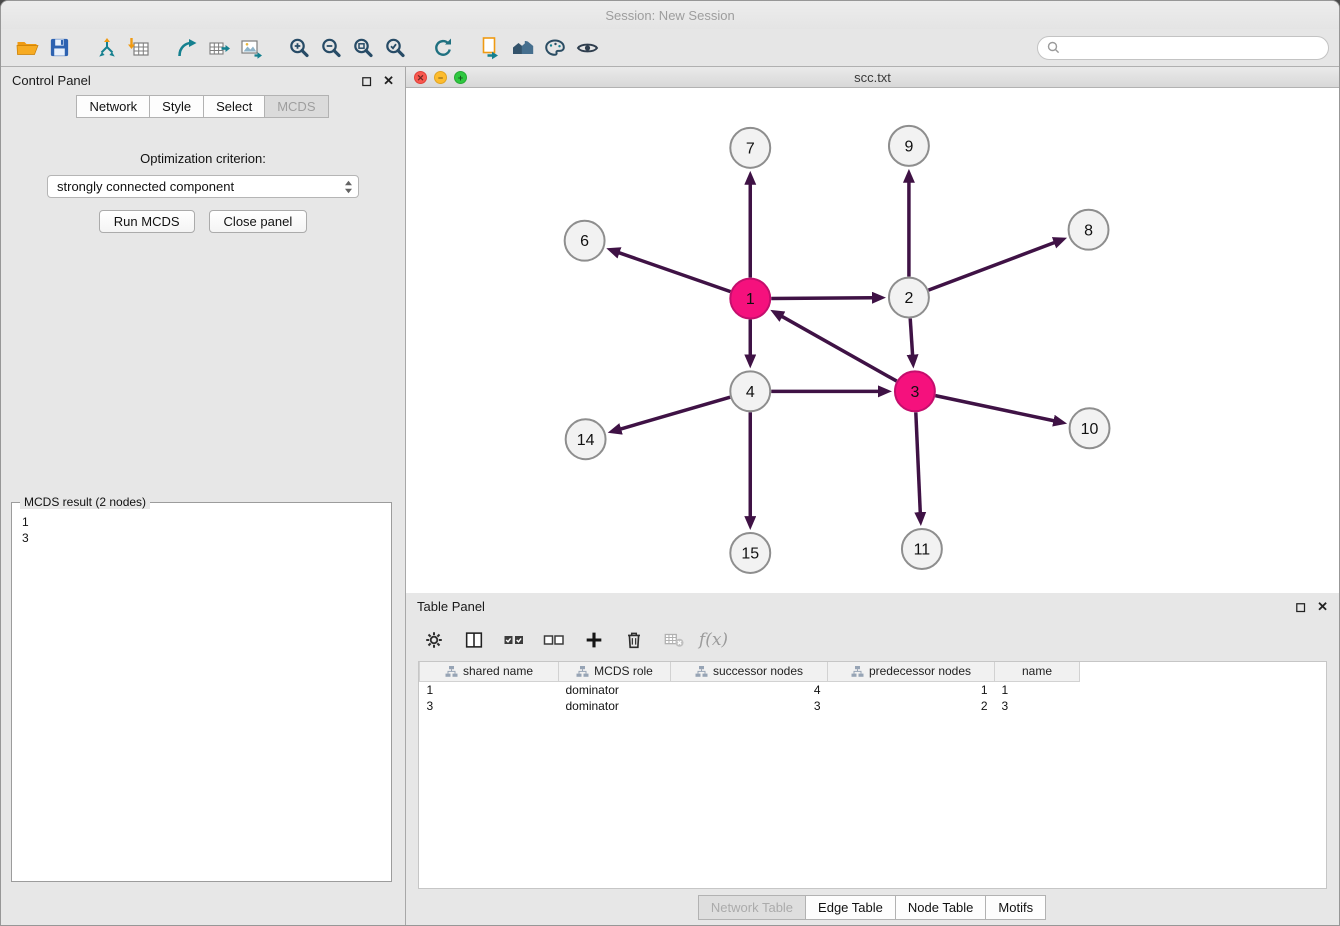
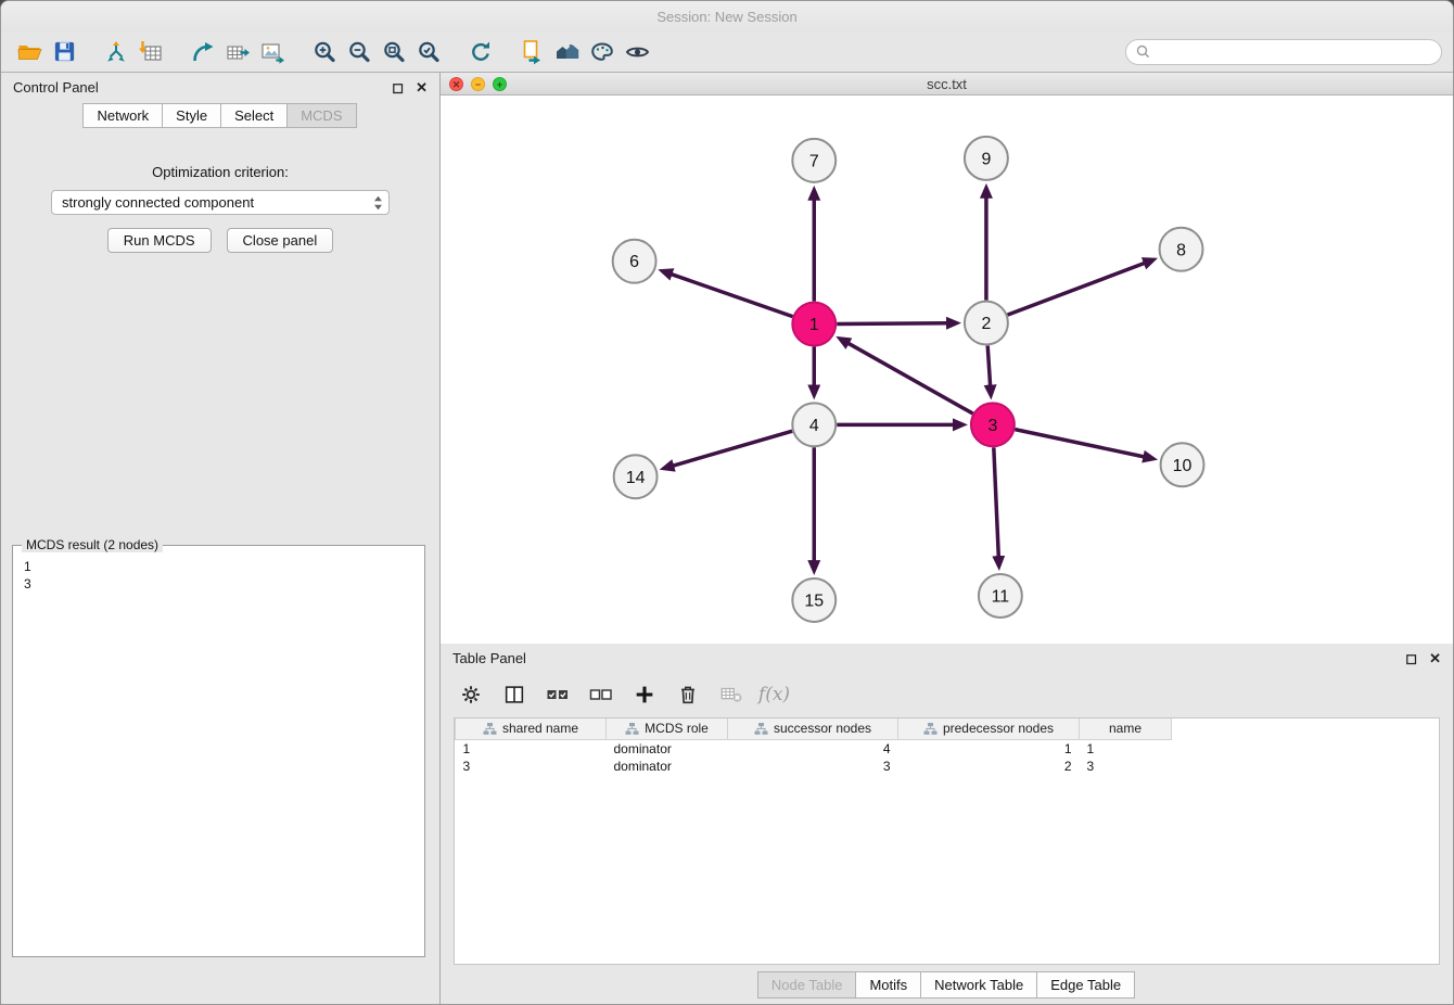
  Session: New Session
  Control Panel
  ◻
  ✕
  Network
  Style
  Select
  MCDS
  Optimization criterion:
  strongly connected component
  Run MCDS
  Close panel
  MCDS result (2 nodes)
  1
  3
  ✕
  −
  +
  scc.txt
  1
  2
  3
  4
  6
  7
  8
  9
  10
  11
  14
  15
  Table Panel
  ◻
  ✕
  f(x)
  shared name	MCDS role	successor nodes	predecessor nodes	name
  1	dominator	4	1	1
  3	dominator	3	2	3
- Network Table
+ Node Table
- Edge Table
+ Motifs
- Node Table
+ Network Table
- Motifs
+ Edge Table
